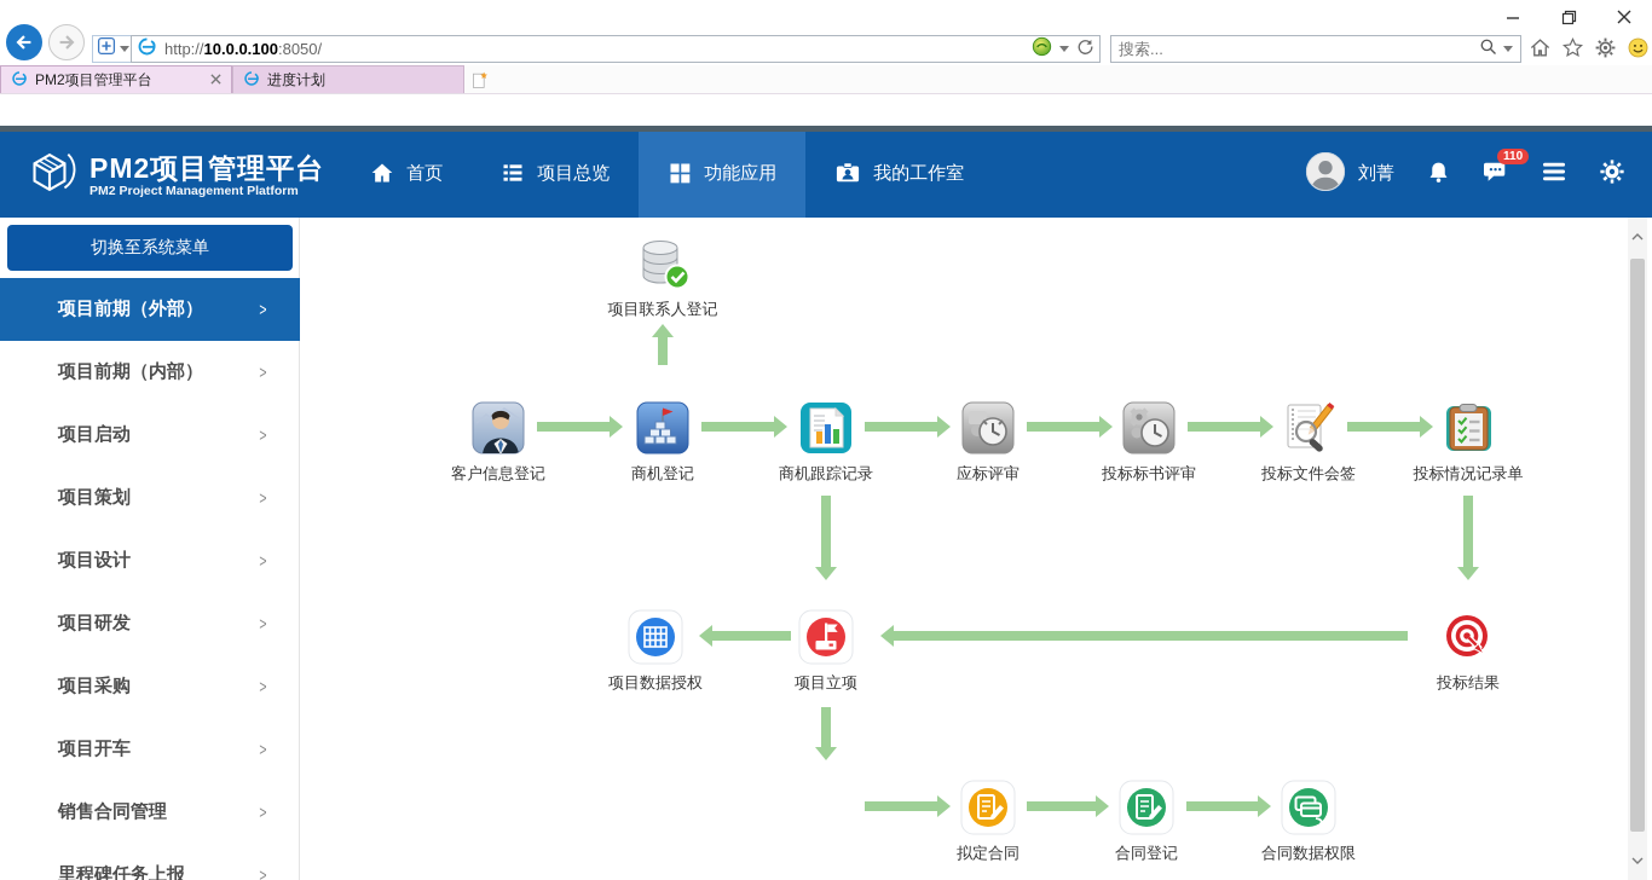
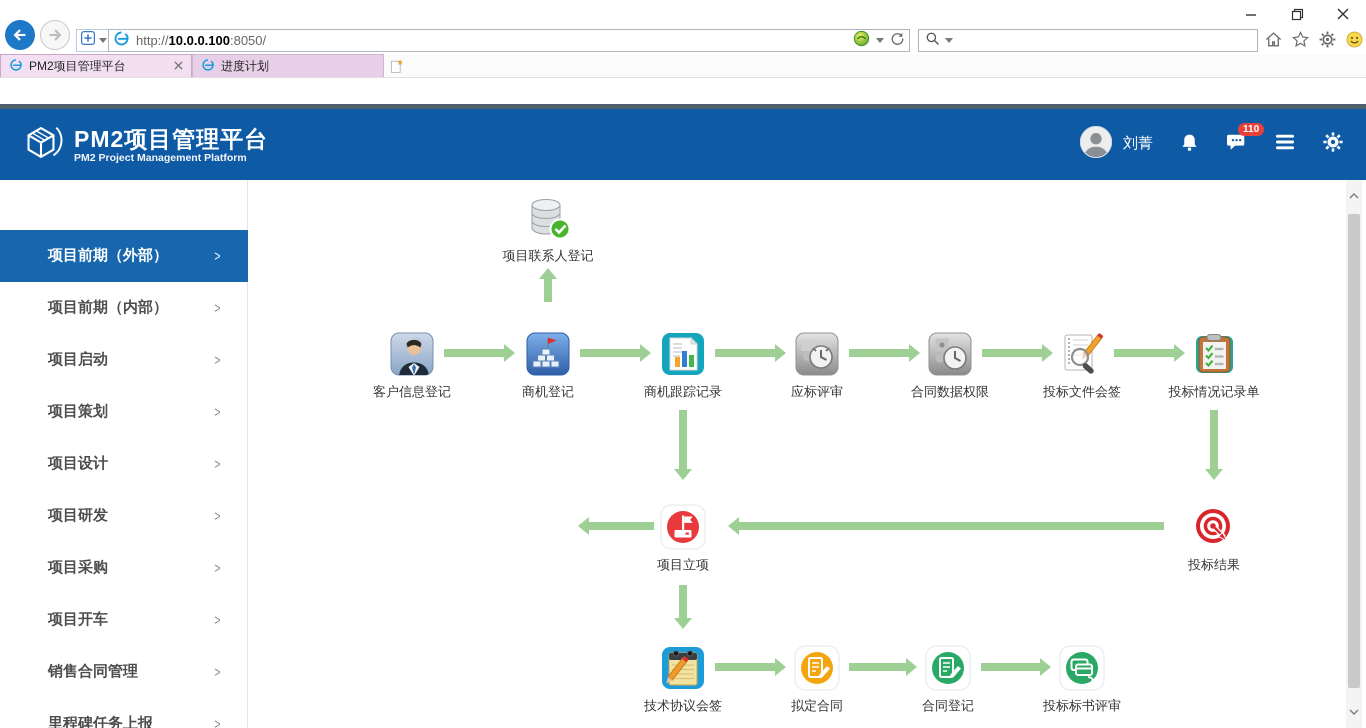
  http://10.0.0.100:8050/
- 搜索...
  PM2项目管理平台
  进度计划
  PM2项目管理平台
  PM2 Project Management Platform
- 首页
- 项目总览
- 功能应用
- 我的工作室
  刘菁
  110
- 切换至系统菜单
  项目前期（外部）
  >
  项目前期（内部）
  >
  项目启动
  >
  项目策划
  >
  项目设计
  >
  项目研发
  >
  项目采购
  >
  项目开车
  >
  销售合同管理
  >
  里程碑任务上报
  >
  项目联系人登记
  客户信息登记
  商机登记
  商机跟踪记录
  应标评审
- 投标标书评审
+ 合同数据权限
  投标文件会签
  投标情况记录单
- 项目数据授权
  项目立项
  投标结果
+ 技术协议会签
  拟定合同
  合同登记
- 合同数据权限
+ 投标标书评审
